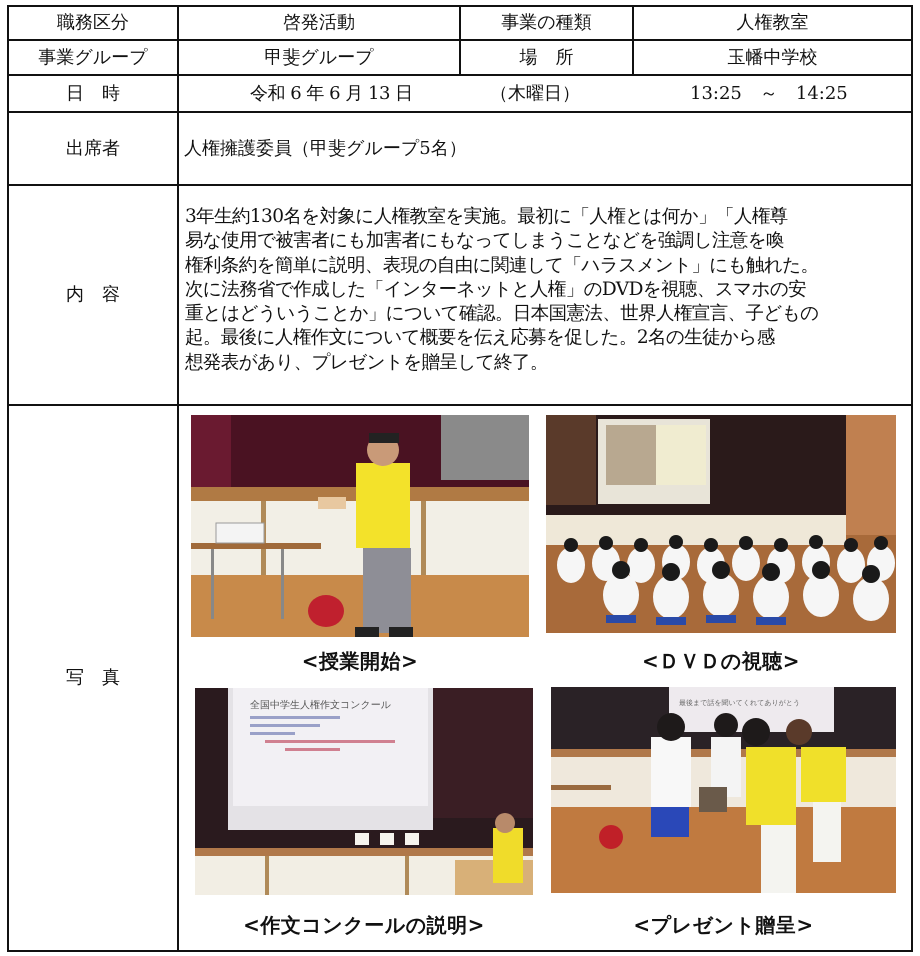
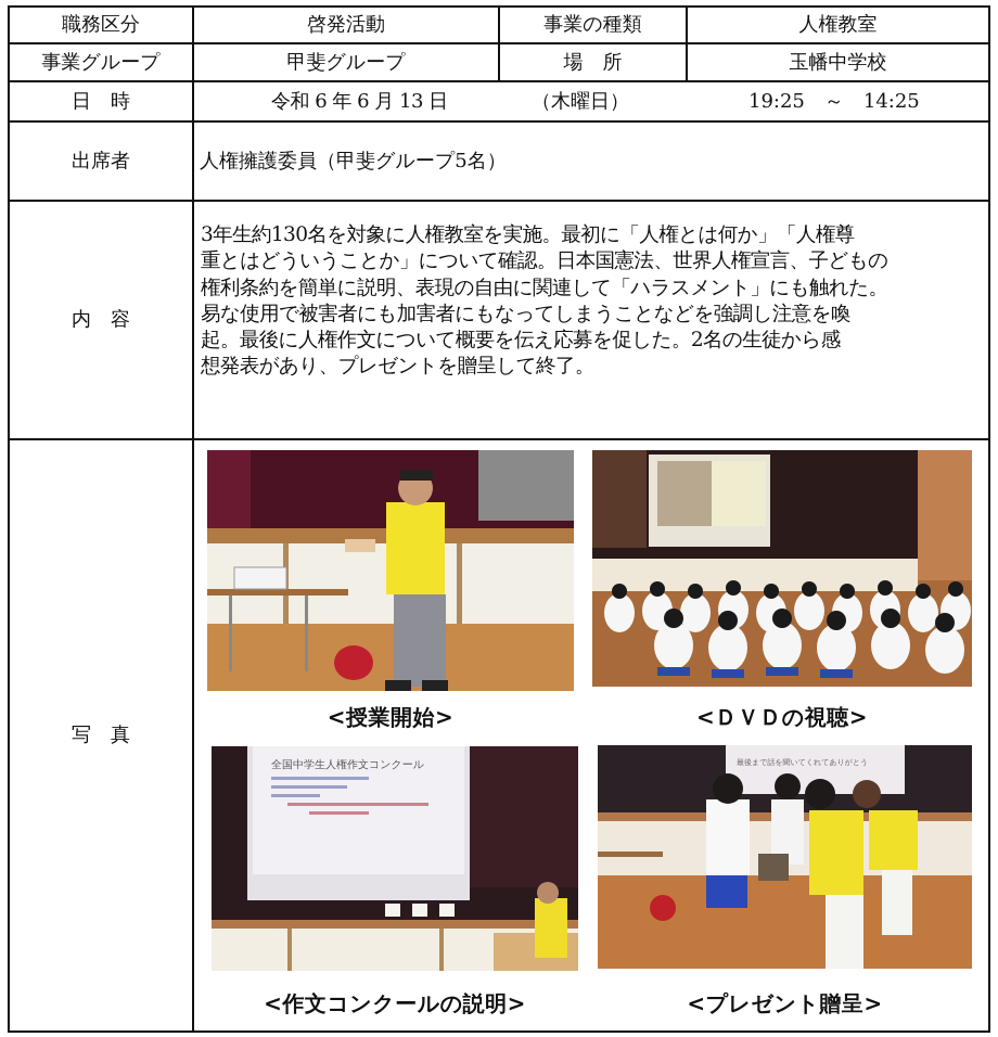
  職務区分
  啓発活動
  事業の種類
  人権教室
  事業グループ
  甲斐グループ
  場 所
  玉幡中学校
  日 時
  令和 6 年 6 月 13 日
  （木曜日）
- 13:25 ～ 14:25
+ 19:25 ～ 14:25
  出席者
  人権擁護委員（甲斐グループ5名）
  内 容
  3年生約130名を対象に人権教室を実施。最初に「人権とは何か」「人権尊
- 易な使用で被害者にも加害者にもなってしまうことなどを強調し注意を喚
+ 重とはどういうことか」について確認。日本国憲法、世界人権宣言、子どもの
  権利条約を簡単に説明、表現の自由に関連して「ハラスメント」にも触れた。
- 次に法務省で作成した「インターネットと人権」のDVDを視聴、スマホの安
- 重とはどういうことか」について確認。日本国憲法、世界人権宣言、子どもの
+ 易な使用で被害者にも加害者にもなってしまうことなどを強調し注意を喚
  起。最後に人権作文について概要を伝え応募を促した。2名の生徒から感
  想発表があり、プレゼントを贈呈して終了。
  写 真
  <授業開始>
  <ＤＶＤの視聴>
  全国中学生人権作文コンクール
  最後まで話を聞いてくれてありがとう
  <作文コンクールの説明>
  <プレゼント贈呈>
